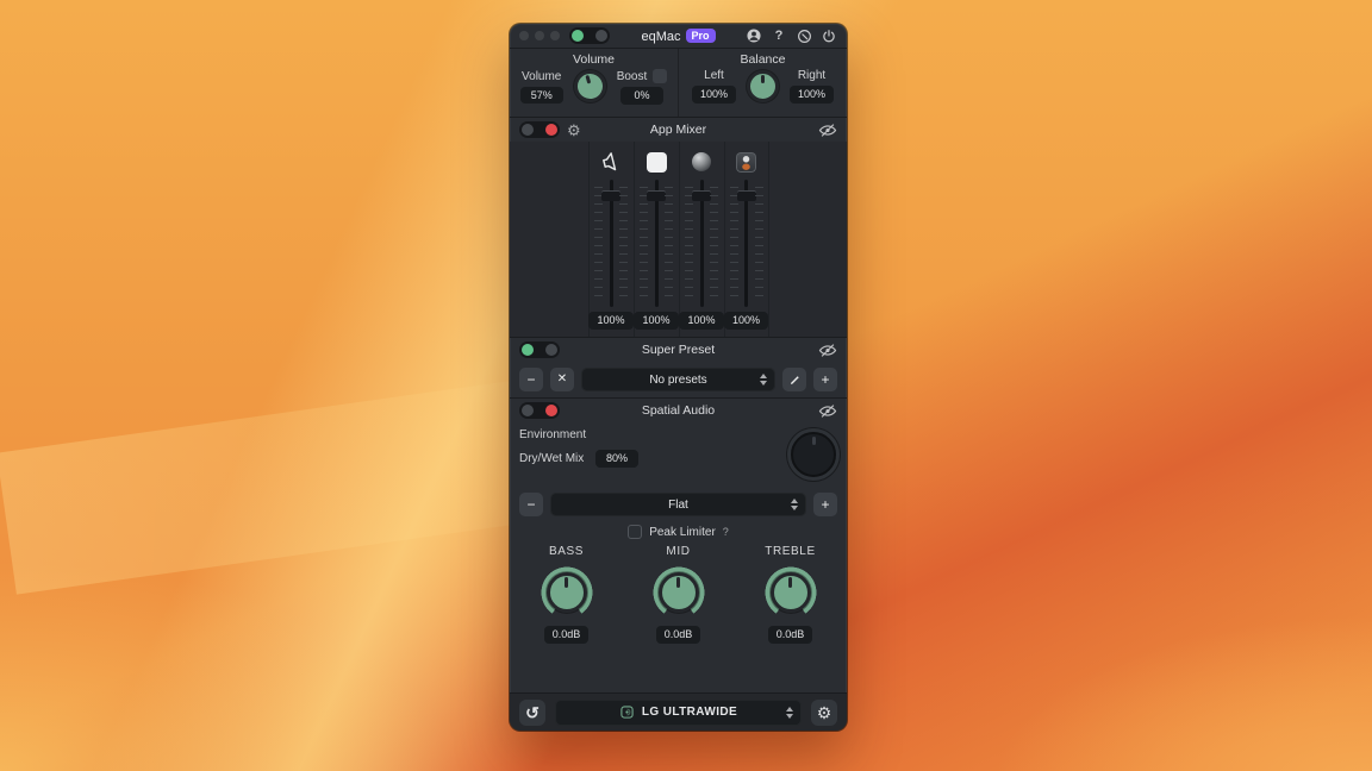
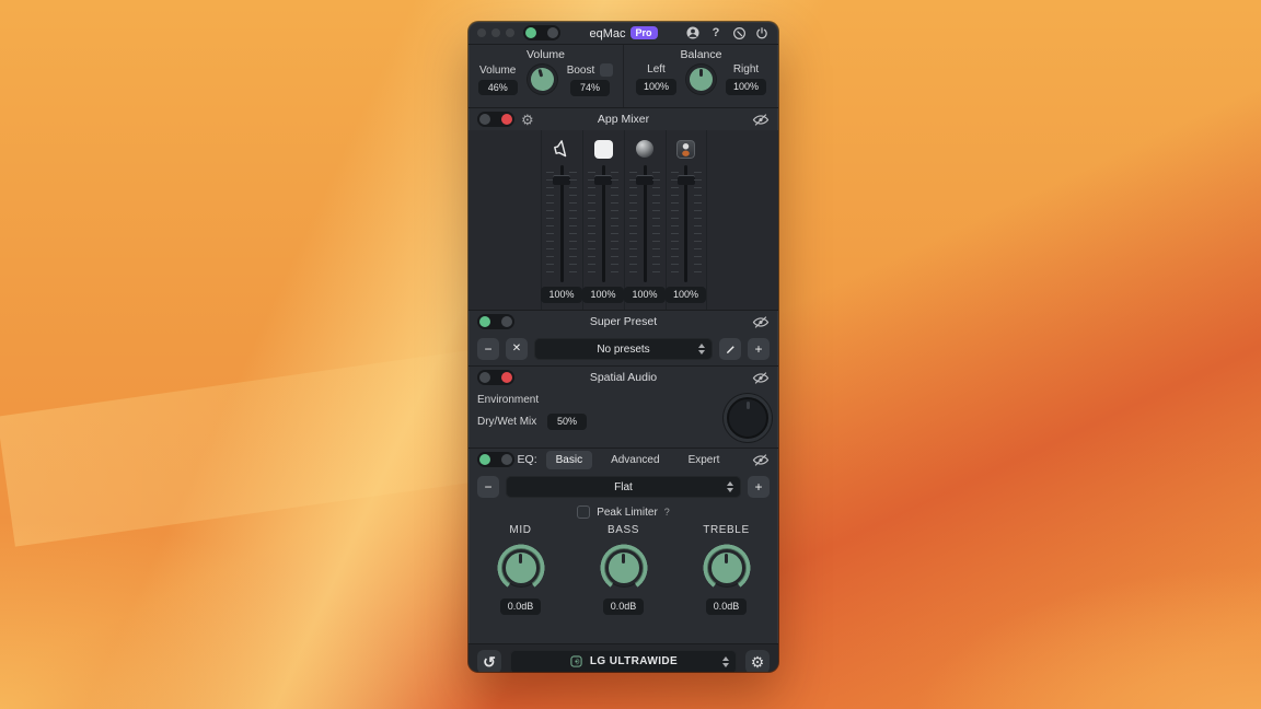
  eqMac Pro
  ?
  Volume
  Volume
- 57%
+ 46%
  Boost
- 0%
+ 74%
  Balance
  Left
  100%
  Right
  100%
  ⚙
  App Mixer
  100%
  100%
  100%
  100%
  Super Preset
  −
  ✕
  No presets
  +
  Spatial Audio
  Environment
  Dry/Wet Mix
- 80%
+ 50%
+ EQ:
+ Basic
+ Advanced
+ Expert
  −
  Flat
  +
  Peak Limiter
  ?
- BASS
+ MID
  0.0dB
- MID
+ BASS
  0.0dB
  TREBLE
  0.0dB
  ↺
  LG ULTRAWIDE
  ⚙
